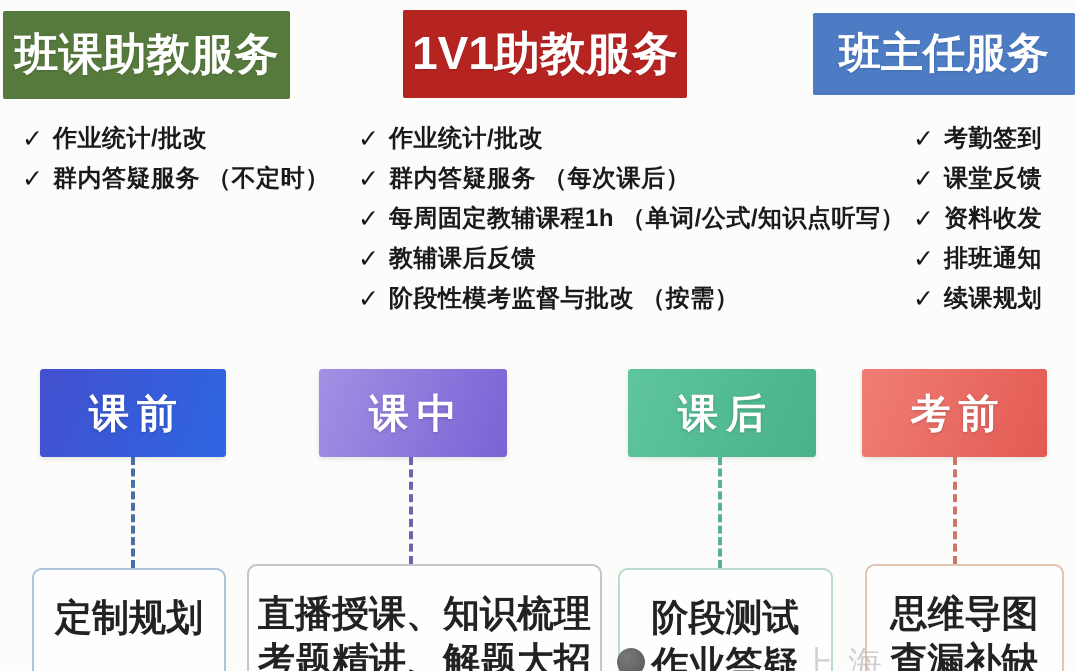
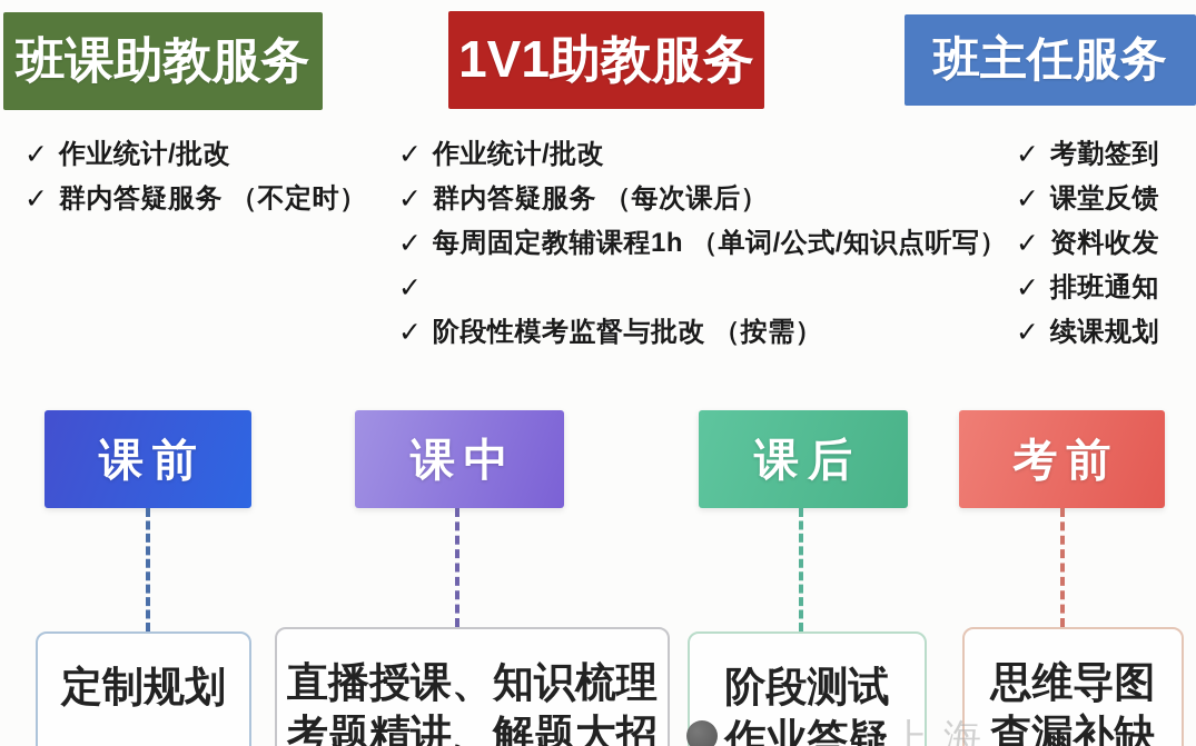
  班课助教服务
  1V1助教服务
  班主任服务
  ✓
  作业统计/批改
  ✓
  群内答疑服务 （不定时）
  ✓
  作业统计/批改
  ✓
  群内答疑服务 （每次课后）
  ✓
  每周固定教辅课程1h （单词/公式/知识点听写）
  ✓
- 教辅课后反馈
  ✓
  阶段性模考监督与批改 （按需）
  ✓
  考勤签到
  ✓
  课堂反馈
  ✓
  资料收发
  ✓
  排班通知
  ✓
  续课规划
  课前
  课中
  课后
  考前
  定制规划
  直播授课、知识梳理
  考题精讲、解题大招
  阶段测试
  作业答疑
  思维导图
  查漏补缺
  上海
